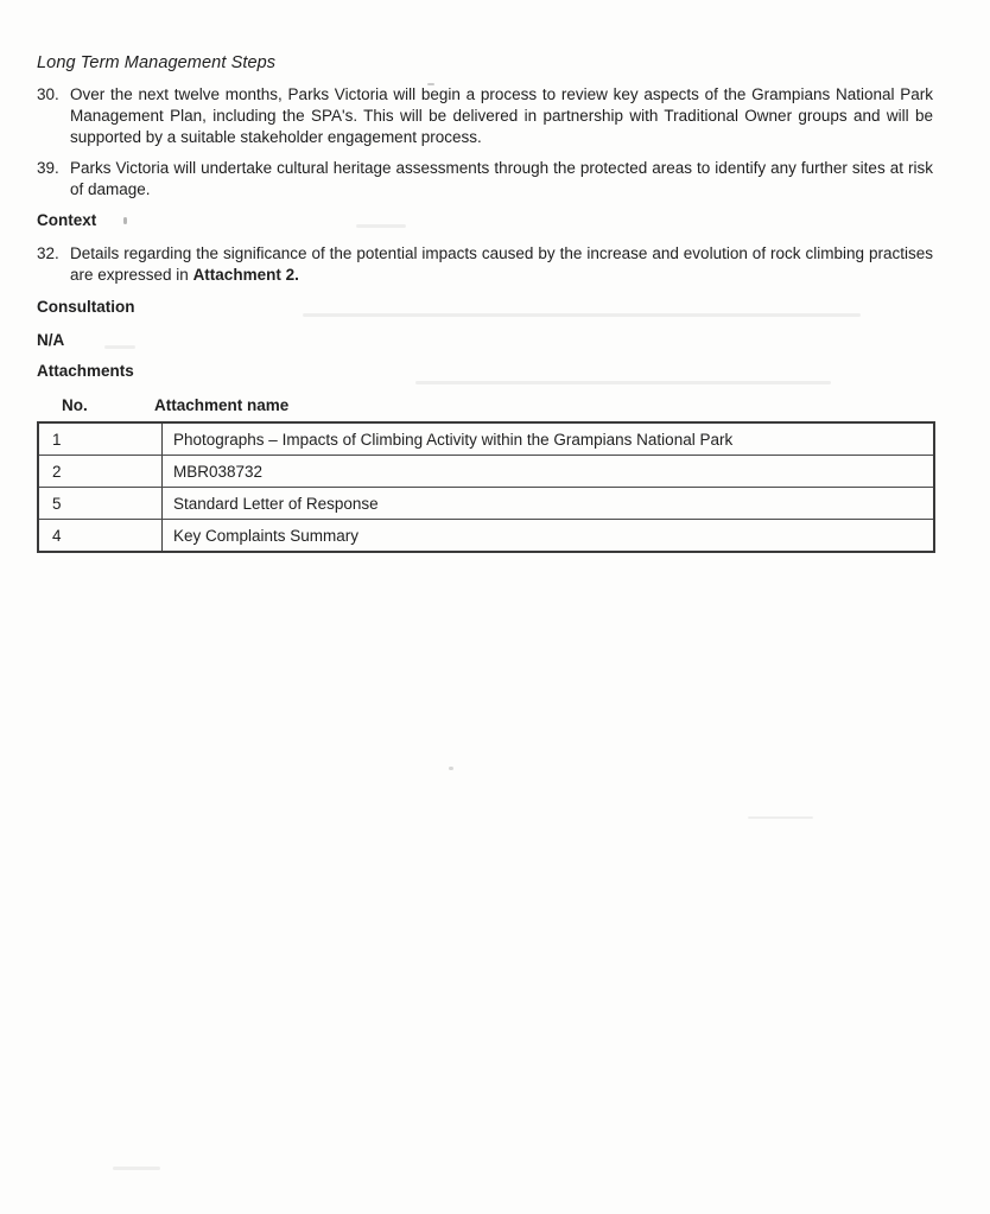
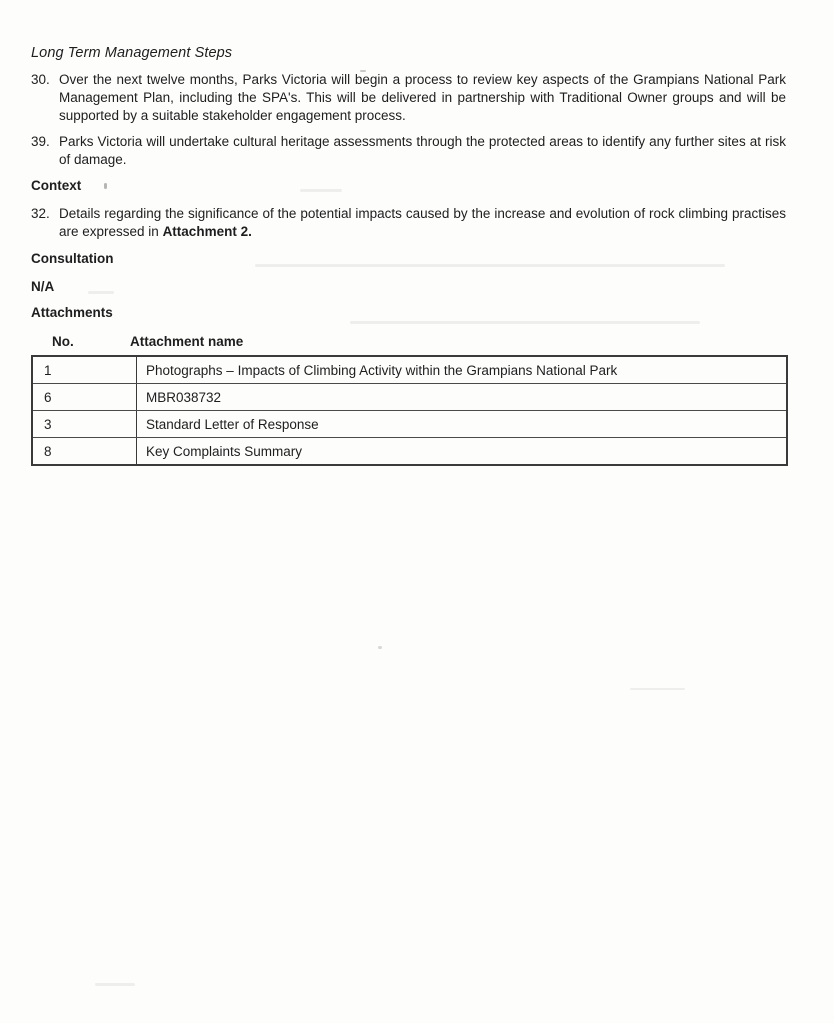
  Long Term Management Steps
  30.
  Over the next twelve months, Parks Victoria will begin a process to review key aspects of the Grampians National Park Management Plan, including the SPA's. This will be delivered in partnership with Traditional Owner groups and will be supported by a suitable stakeholder engagement process.
  39.
  Parks Victoria will undertake cultural heritage assessments through the protected areas to identify any further sites at risk of damage.
  Context
  32.
  Details regarding the significance of the potential impacts caused by the increase and evolution of rock climbing practises are expressed in Attachment 2.
  Consultation
  N/A
  Attachments
  No.
  Attachment name
  1	Photographs – Impacts of Climbing Activity within the Grampians National Park
- 2	MBR038732
+ 6	MBR038732
- 5	Standard Letter of Response
+ 3	Standard Letter of Response
- 4	Key Complaints Summary
+ 8	Key Complaints Summary
